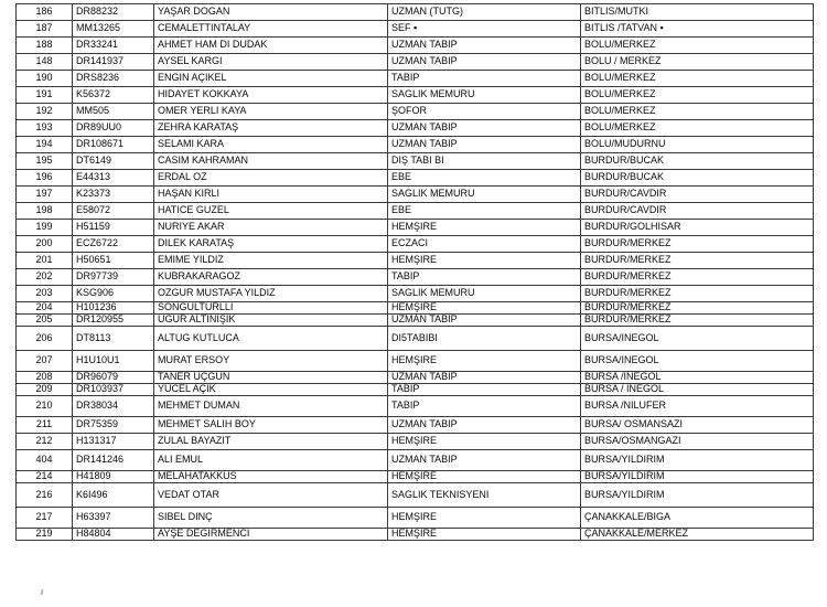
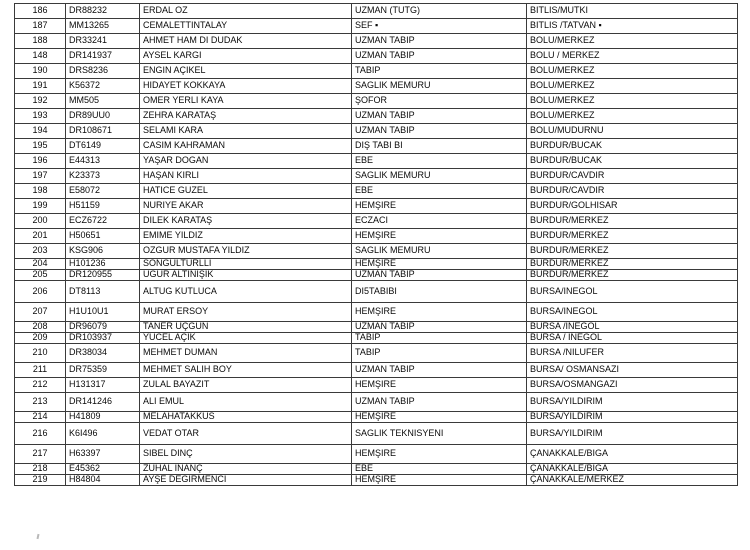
- 186	DR88232	YAŞAR DOGAN	UZMAN (TUTG)	BITLIS/MUTKI
+ 186	DR88232	ERDAL OZ	UZMAN (TUTG)	BITLIS/MUTKI
  187	MM13265	CEMALETTINTALAY	SEF ▪	BITLIS /TATVAN ▪
  188	DR33241	AHMET HAM DI DUDAK	UZMAN TABIP	BOLU/MERKEZ
  148	DR141937	AYSEL KARGI	UZMAN TABIP	BOLU / MERKEZ
  190	DRS8236	ENGIN AÇIKEL	TABIP	BOLU/MERKEZ
  191	K56372	HIDAYET KOKKAYA	SAGLIK MEMURU	BOLU/MERKEZ
  192	MM505	OMER YERLI KAYA	ŞOFOR	BOLU/MERKEZ
  193	DR89UU0	ZEHRA KARATAŞ	UZMAN TABIP	BOLU/MERKEZ
  194	DR108671	SELAMI KARA	UZMAN TABIP	BOLU/MUDURNU
  195	DT6149	CASIM KAHRAMAN	DIŞ TABI BI	BURDUR/BUCAK
- 196	E44313	ERDAL OZ	EBE	BURDUR/BUCAK
+ 196	E44313	YAŞAR DOGAN	EBE	BURDUR/BUCAK
  197	K23373	HAŞAN KIRLI	SAGLIK MEMURU	BURDUR/CAVDIR
  198	E58072	HATICE GUZEL	EBE	BURDUR/CAVDIR
  199	H51159	NURIYE AKAR	HEMŞIRE	BURDUR/GOLHISAR
  200	ECZ6722	DILEK KARATAŞ	ECZACI	BURDUR/MERKEZ
  201	H50651	EMIME YILDIZ	HEMŞIRE	BURDUR/MERKEZ
- 202	DR97739	KUBRAKARAGOZ	TABIP	BURDUR/MERKEZ
  203	KSG906	OZGUR MUSTAFA YILDIZ	SAGLIK MEMURU	BURDUR/MERKEZ
  204	H101236	SONGULTURLLI	HEMŞIRE	BURDUR/MERKEZ
  205	DR120955	UGUR ALTINIŞIK	UZMAN TABIP	BURDUR/MERKEZ
  206	DT8113	ALTUG KUTLUCA	DI5TABIBI	BURSA/INEGOL
  207	H1U10U1	MURAT ERSOY	HEMŞIRE	BURSA/INEGOL
  208	DR96079	TANER UÇGUN	UZMAN TABIP	BURSA /INEGOL
  209	DR103937	YUCEL AÇIK	TABIP	BURSA / INEGOL
  210	DR38034	MEHMET DUMAN	TABIP	BURSA /NILUFER
  211	DR75359	MEHMET SALIH BOY	UZMAN TABIP	BURSA/ OSMANSAZI
  212	H131317	ZULAL BAYAZIT	HEMŞIRE	BURSA/OSMANGAZI
- 404	DR141246	ALI EMUL	UZMAN TABIP	BURSA/YILDIRIM
+ 213	DR141246	ALI EMUL	UZMAN TABIP	BURSA/YILDIRIM
  214	H41809	MELAHATAKKUS	HEMŞIRE	BURSA/YILDIRIM
  216	K6I496	VEDAT OTAR	SAGLIK TEKNISYENI	BURSA/YILDIRIM
  217	H63397	SIBEL DINÇ	HEMŞIRE	ÇANAKKALE/BIGA
+ 218	E45362	ZUHAL INANÇ	EBE	ÇANAKKALE/BIGA
  219	H84804	AYŞE DEGIRMENCI	HEMŞIRE	ÇANAKKALE/MERKEZ
